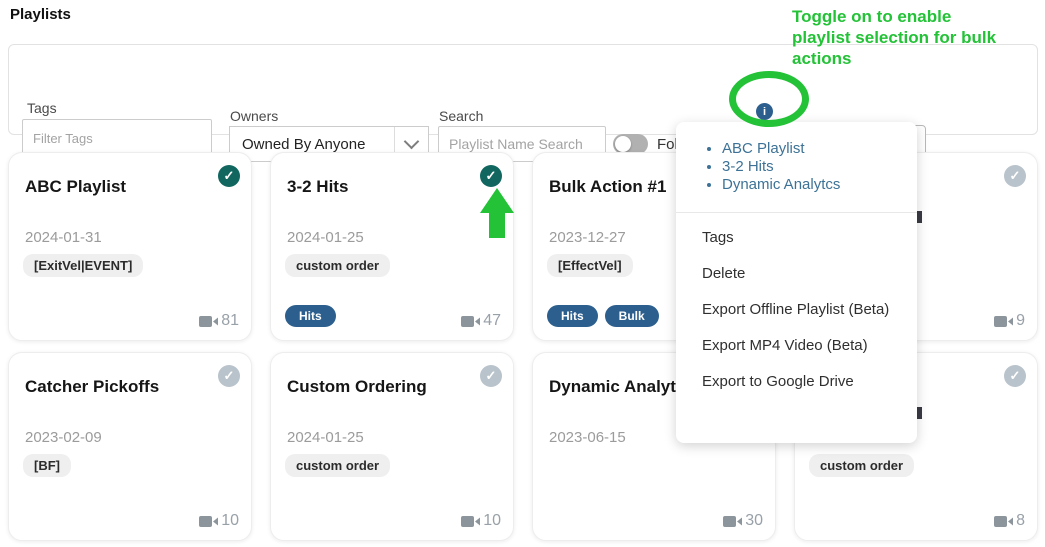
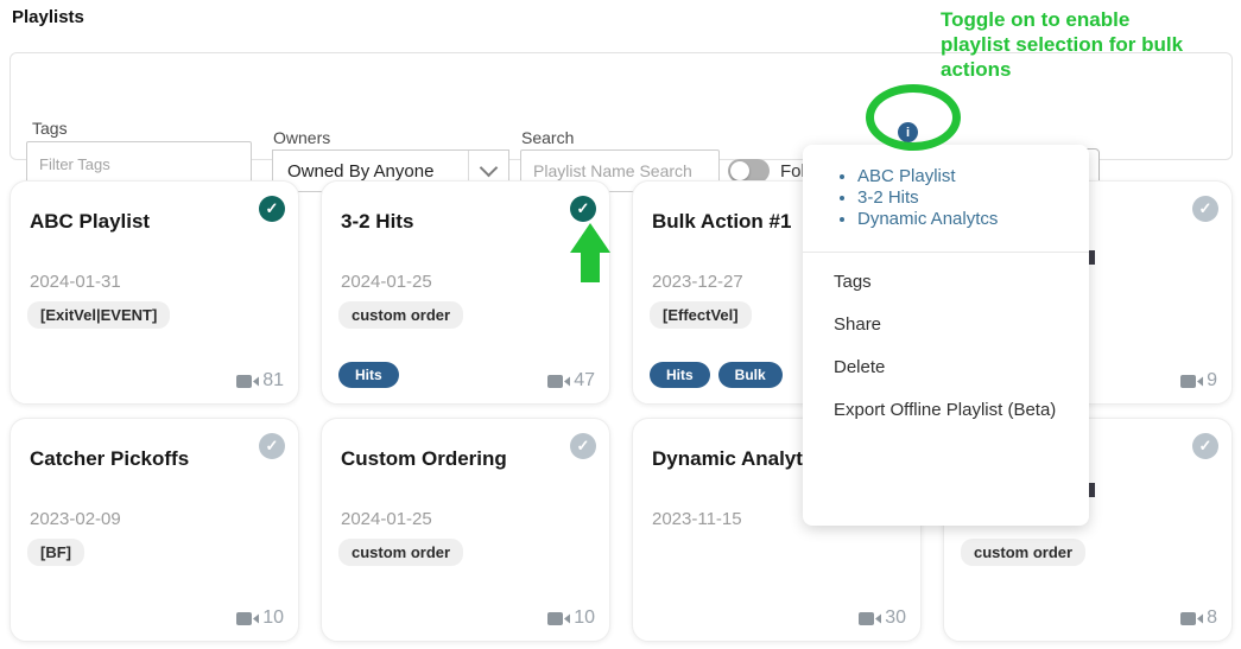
  Playlists
  Toggle on to enable
  playlist selection for bulk
  actions
  Tags
  Filter Tags
  Owners
  Owned By Anyone
  Search
  Playlist Name Search
  i
  ✓
  ABC Playlist
  2024-01-31
  [ExitVel|EVENT]
  81
  ✓
  3-2 Hits
  2024-01-25
  custom order
  Hits
  47
  Bulk Action #1
  2023-12-27
  [EffectVel]
  Hits
  Bulk
  ✓
  9
  ✓
  Catcher Pickoffs
  2023-02-09
  [BF]
  10
  ✓
  Custom Ordering
  2024-01-25
  custom order
  10
  Dynamic Analyt
- 2023-06-15
+ 2023-11-15
  30
  ✓
  custom order
  8
  ABC Playlist
  3-2 Hits
  Dynamic Analytcs
  Tags
+ Share
  Delete
  Export Offline Playlist (Beta)
- Export MP4 Video (Beta)
- Export to Google Drive
